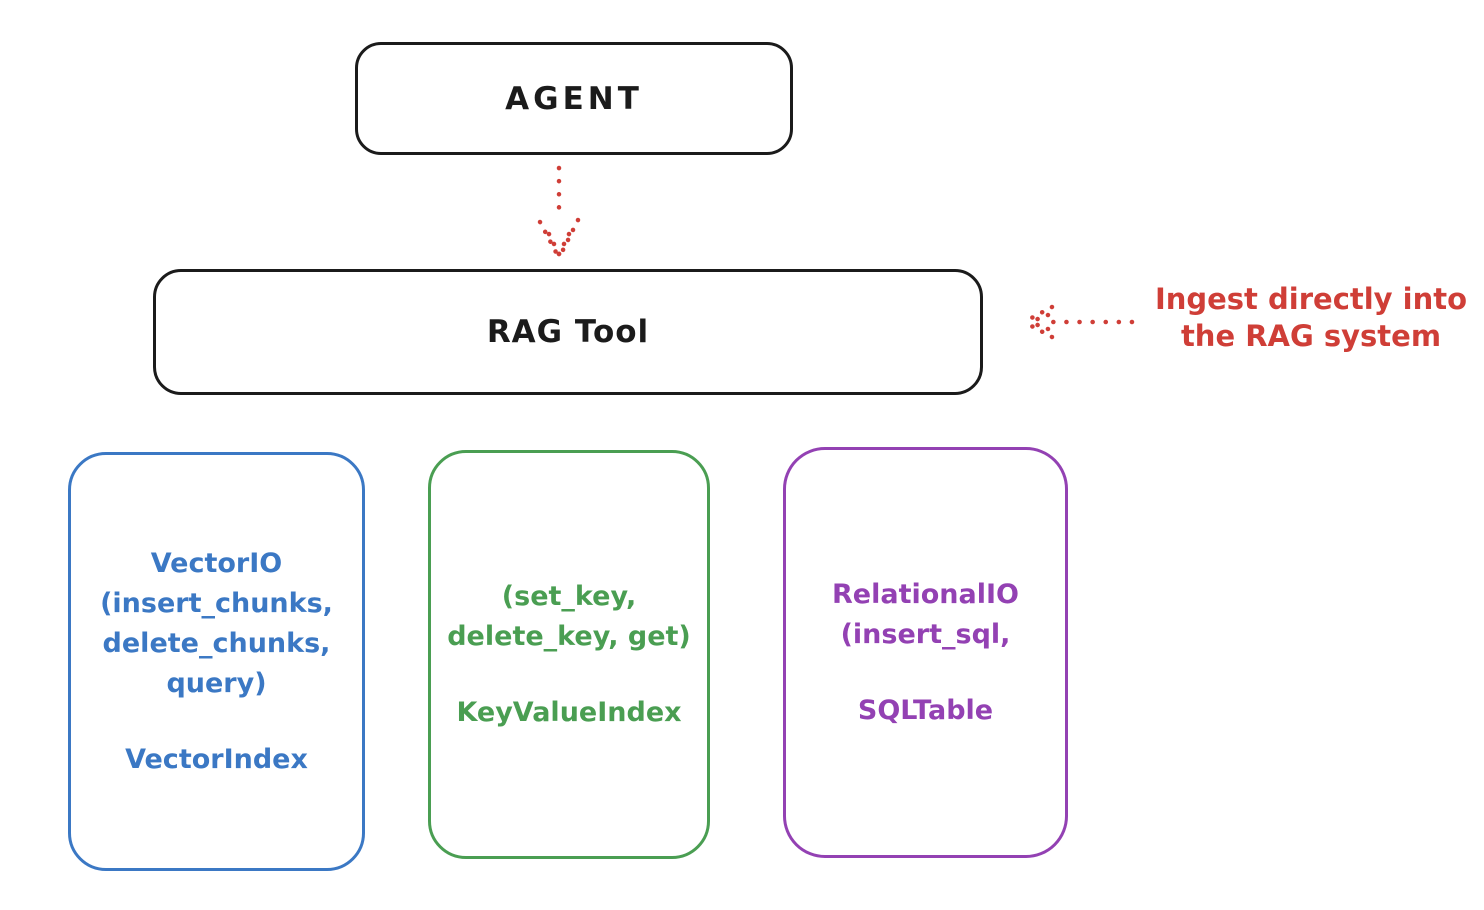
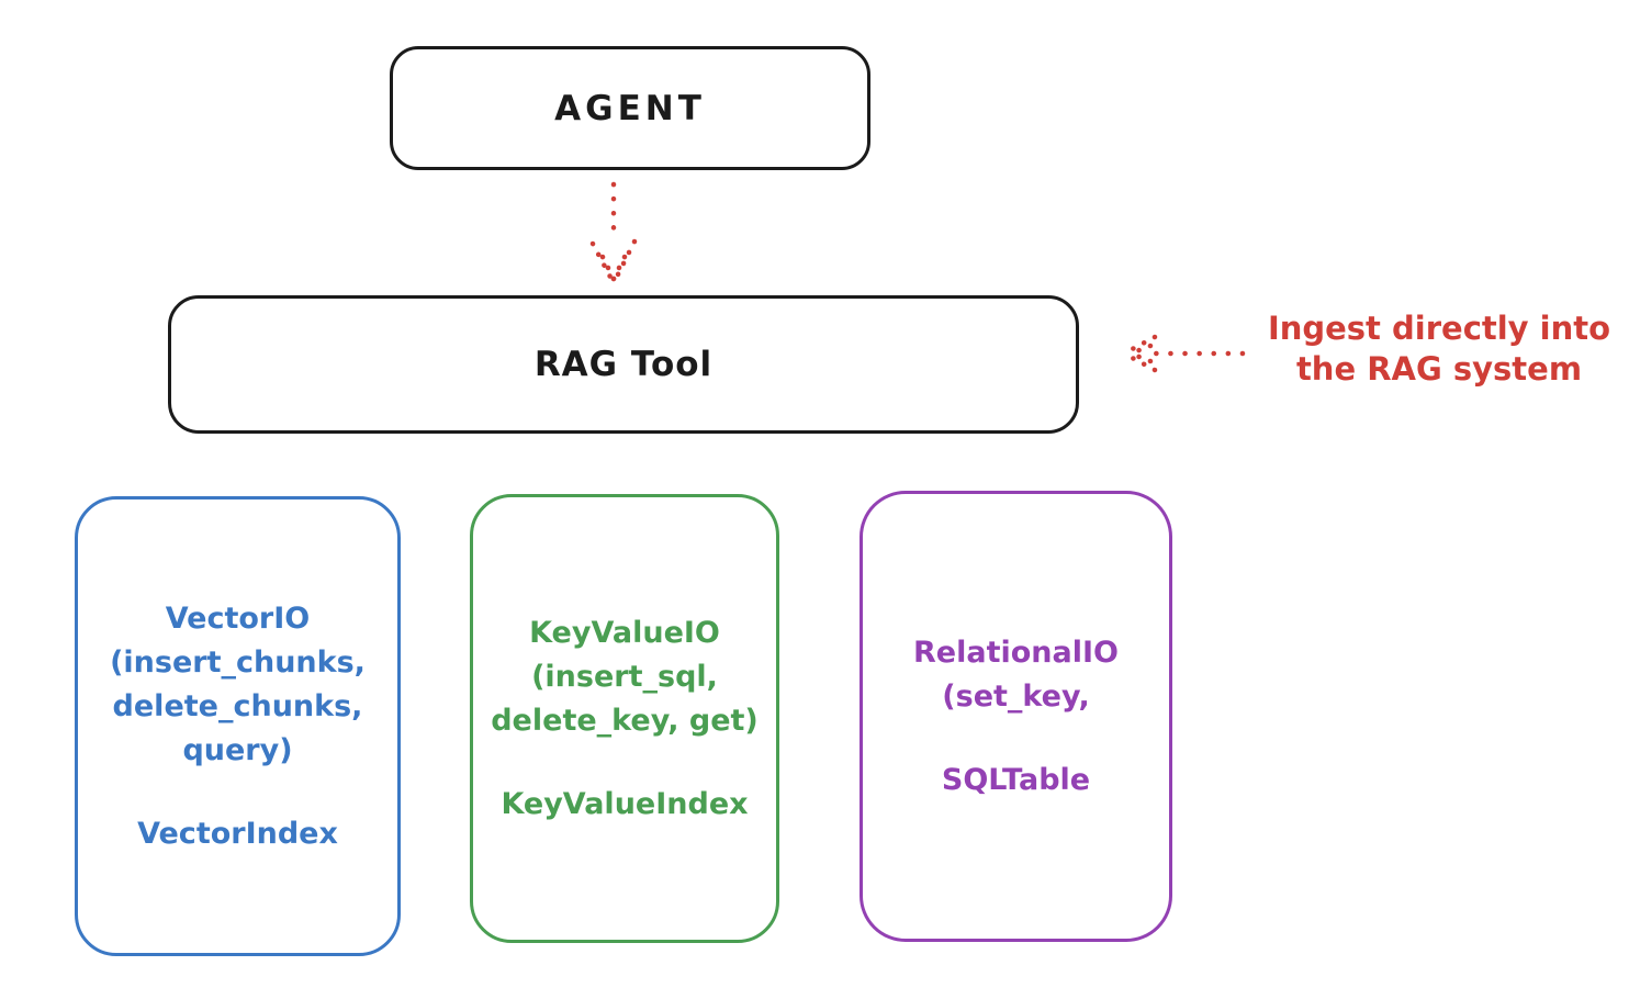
  AGENT
  RAG Tool
  Ingest directly into
  the RAG system
  VectorIO
  (insert_chunks,
  delete_chunks,
  query)
  VectorIndex
+ KeyValueIO
- (set_key,
+ (insert_sql,
  delete_key, get)
  KeyValueIndex
  RelationalIO
- (insert_sql,
+ (set_key,
  SQLTable
